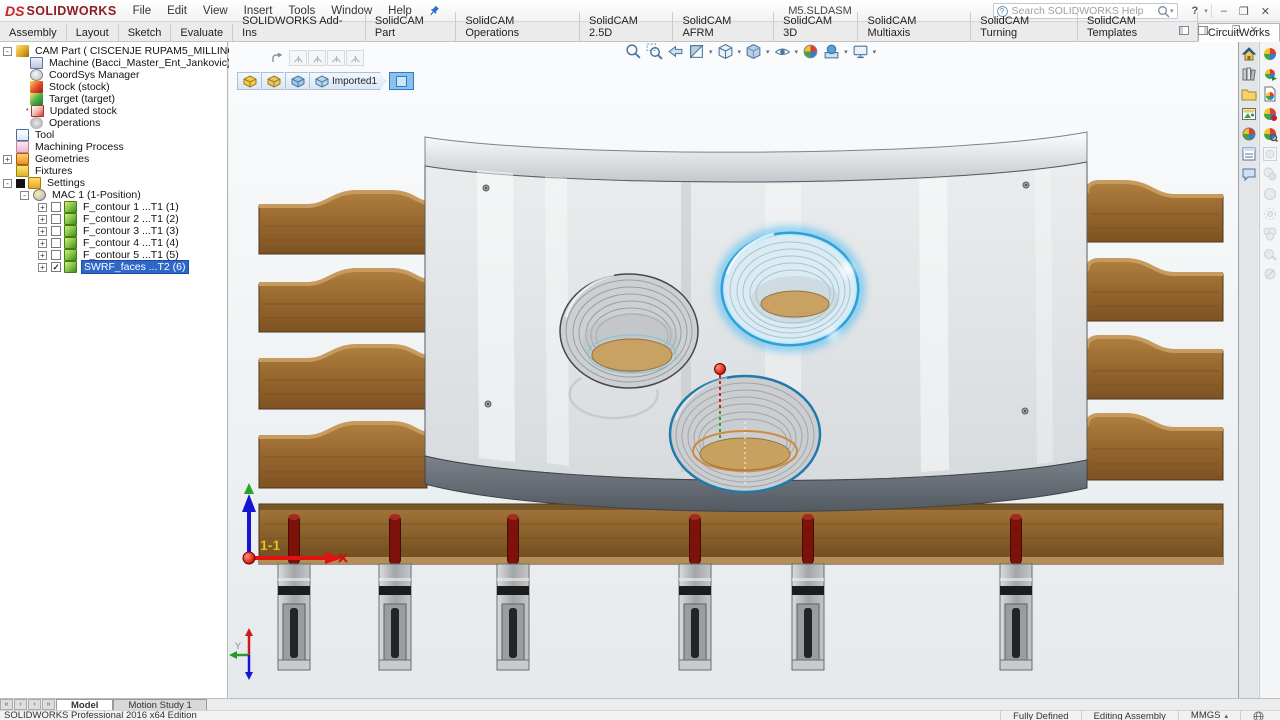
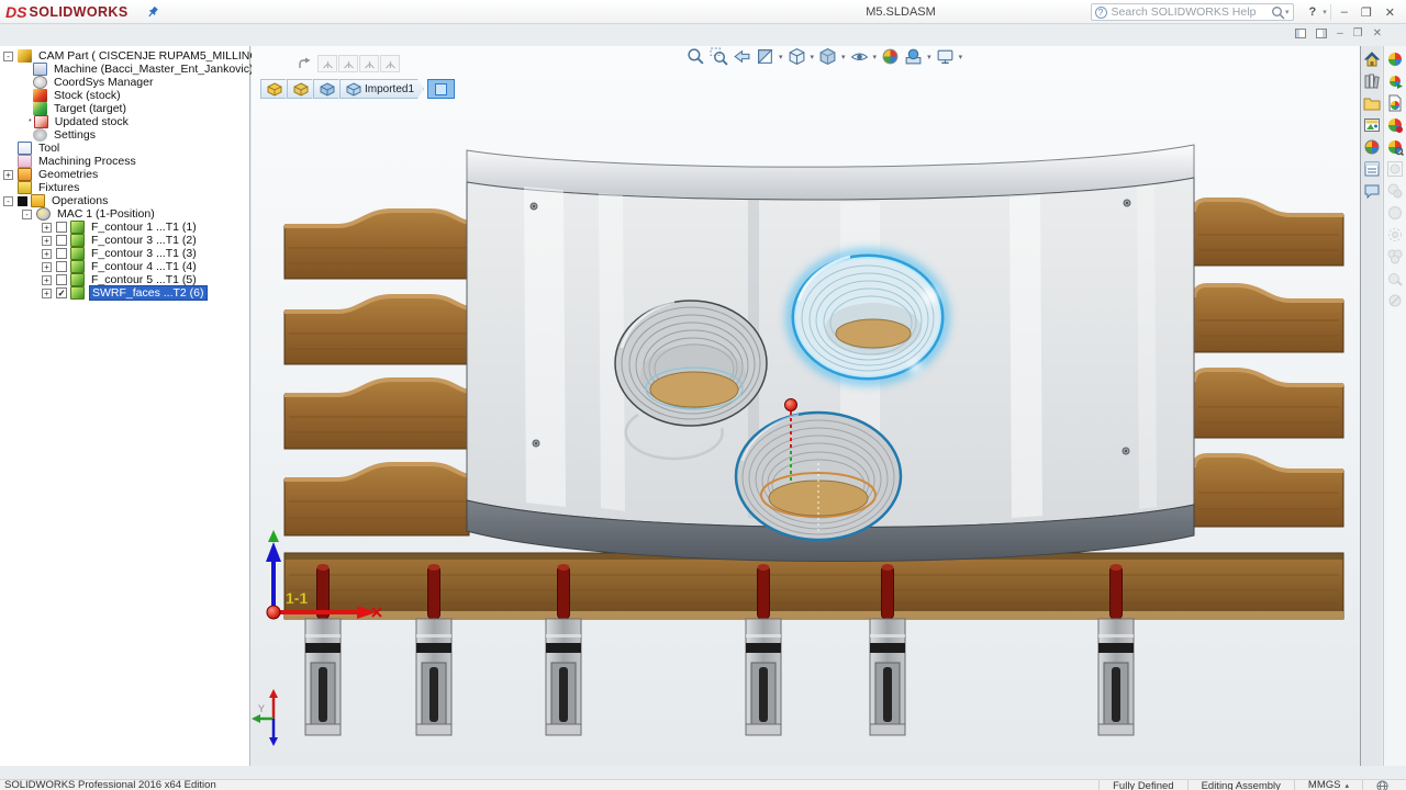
  DS
  SOLIDWORKS
- File
- Edit
- View
- Insert
- Tools
- Window
- Help
  M5.SLDASM
  ?
  Search SOLIDWORKS Help
  ?
  –
  ❐
  ✕
- Assembly
- Layout
- Sketch
- Evaluate
- SOLIDWORKS Add-Ins
- SolidCAM Part
- SolidCAM Operations
- SolidCAM 2.5D
- SolidCAM AFRM
- SolidCAM 3D
- SolidCAM Multiaxis
- SolidCAM Turning
- SolidCAM Templates
- CircuitWorks
  –
  ❐
  ✕
  -
  CAM Part ( CISCENJE RUPAM5_MILLIN
  Machine (Bacci_Master_Ent_Jankovic
  CoordSys Manager
  Stock (stock)
  Target (target)
  Updated stock
- Operations
+ Settings
  Tool
  Machining Process
  +
  Geometries
  Fixtures
  -
- Settings
+ Operations
  -
  MAC 1 (1-Position)
  +
  F_contour 1 ...T1 (1)
  +
- F_contour 2 ...T1 (2)
+ F_contour 3 ...T1 (2)
  +
  F_contour 3 ...T1 (3)
  +
  F_contour 4 ...T1 (4)
  +
  F_contour 5 ...T1 (5)
  +
  SWRF_faces ...T2 (6)
  1-1
  Y
  Imported1
- Model
- Motion Study 1
  SOLIDWORKS Professional 2016 x64 Edition
  Fully Defined
  Editing Assembly
  MMGS
